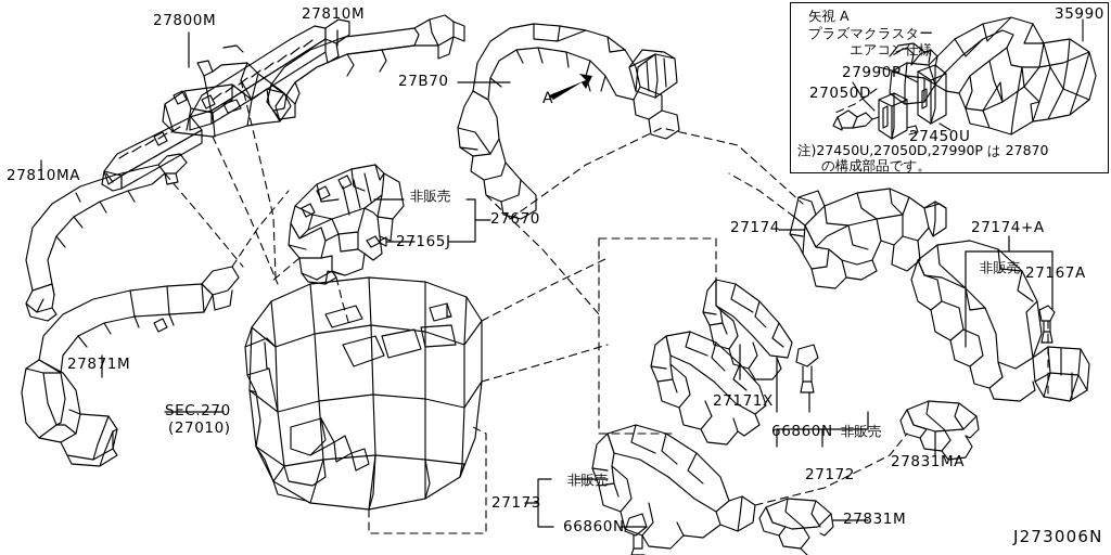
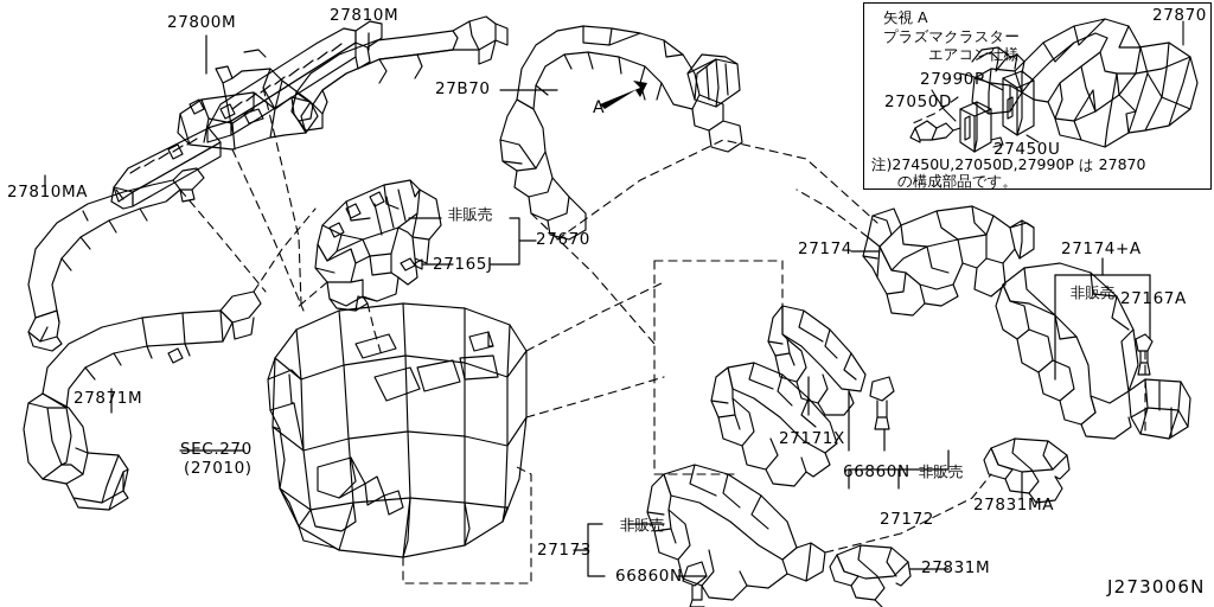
  27800M
  27810M
  27810MA
  27871M
  27B70
  A
  非販売
  27670
  27165J
  SEC.270
  (27010)
  27174
  27174+A
  非販売
  27167A
  27171X
  66860N
  非販売
  27172
  27831MA
  27831M
  27173
  非販売
  66860N
  矢視 A
  プラズマクラスター
  エアコン仕様
- 35990
+ 27870
  27990P
  27050D
  27450U
  注)27450U,27050D,27990P は 27870
  の構成部品です。
  J273006N
